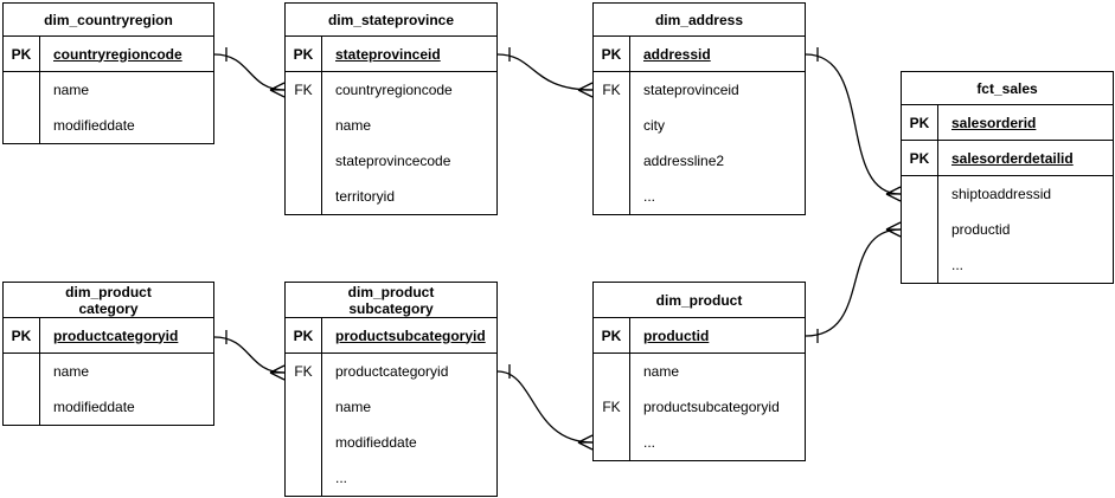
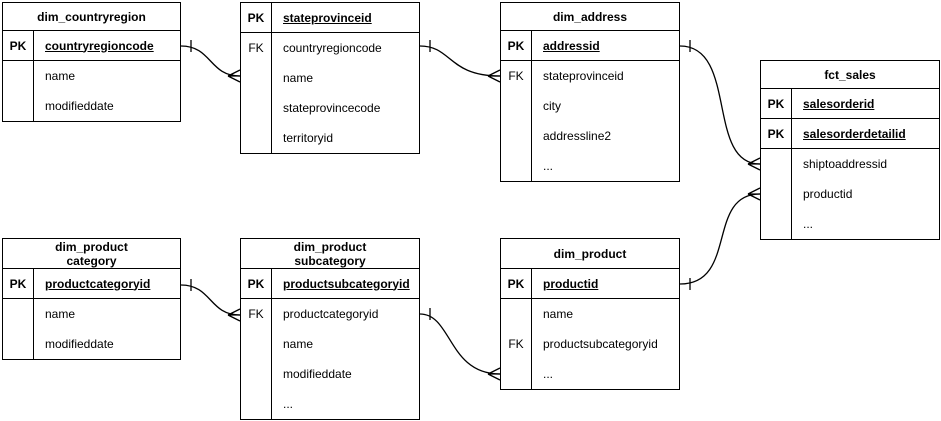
  dim_countryregion
  PK
  countryregioncode
  name
  modifieddate
- dim_stateprovince
  PK
  stateprovinceid
  FK
  countryregioncode
  name
  stateprovincecode
  territoryid
  dim_address
  PK
  addressid
  FK
  stateprovinceid
  city
  addressline2
  ...
  fct_sales
  PK
  salesorderid
  PK
  salesorderdetailid
  shiptoaddressid
  productid
  ...
  dim_product
  category
  PK
  productcategoryid
  name
  modifieddate
  dim_product
  subcategory
  PK
  productsubcategoryid
  FK
  productcategoryid
  name
  modifieddate
  ...
  dim_product
  PK
  productid
  name
  FK
  productsubcategoryid
  ...
